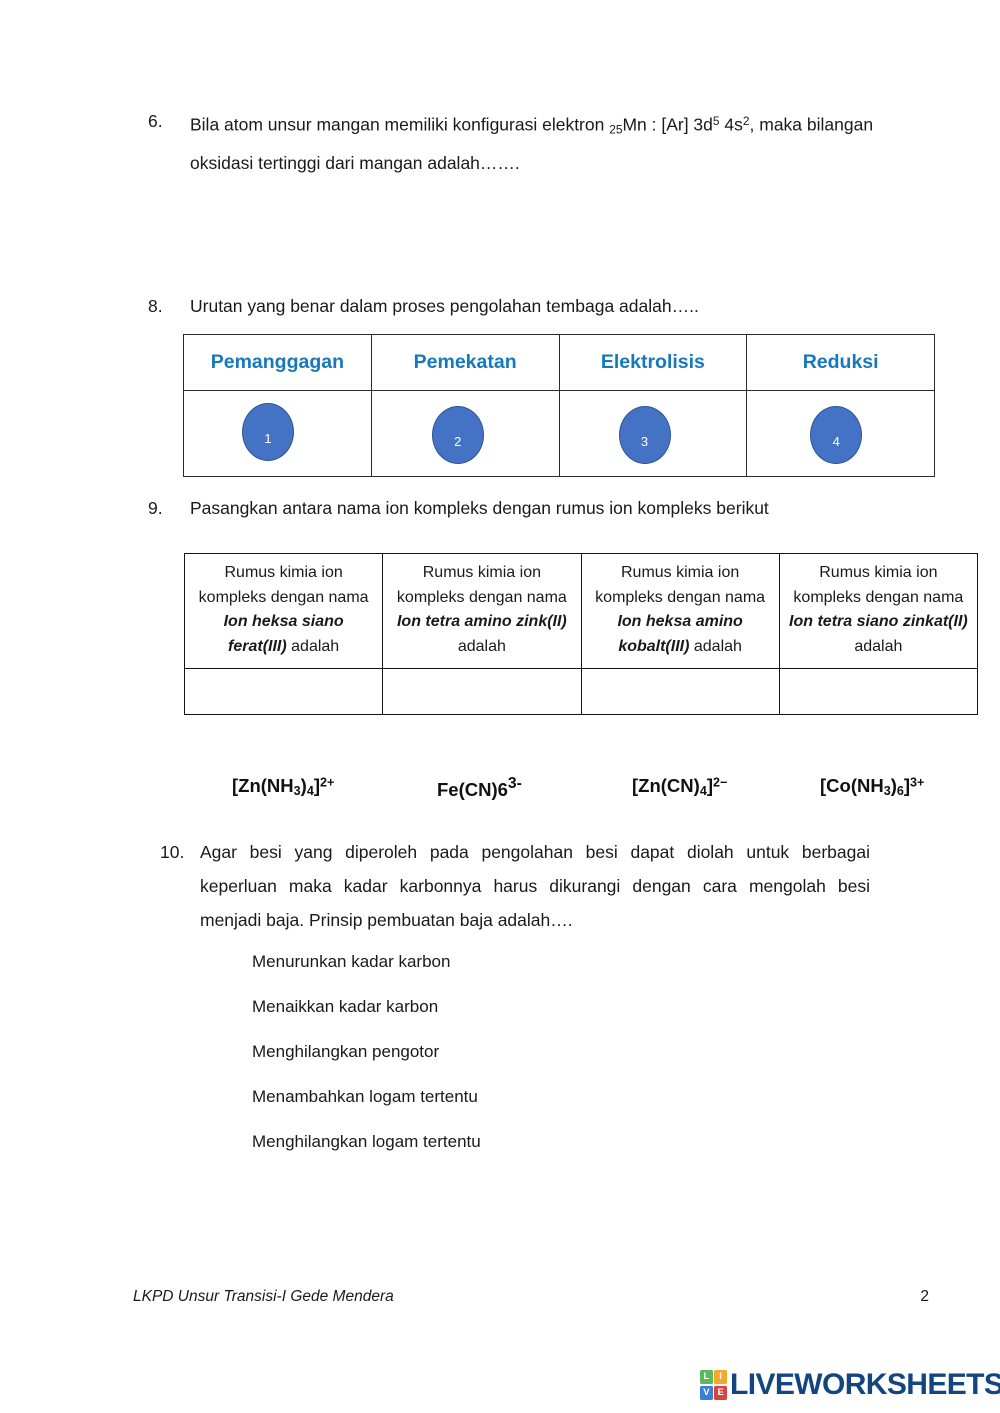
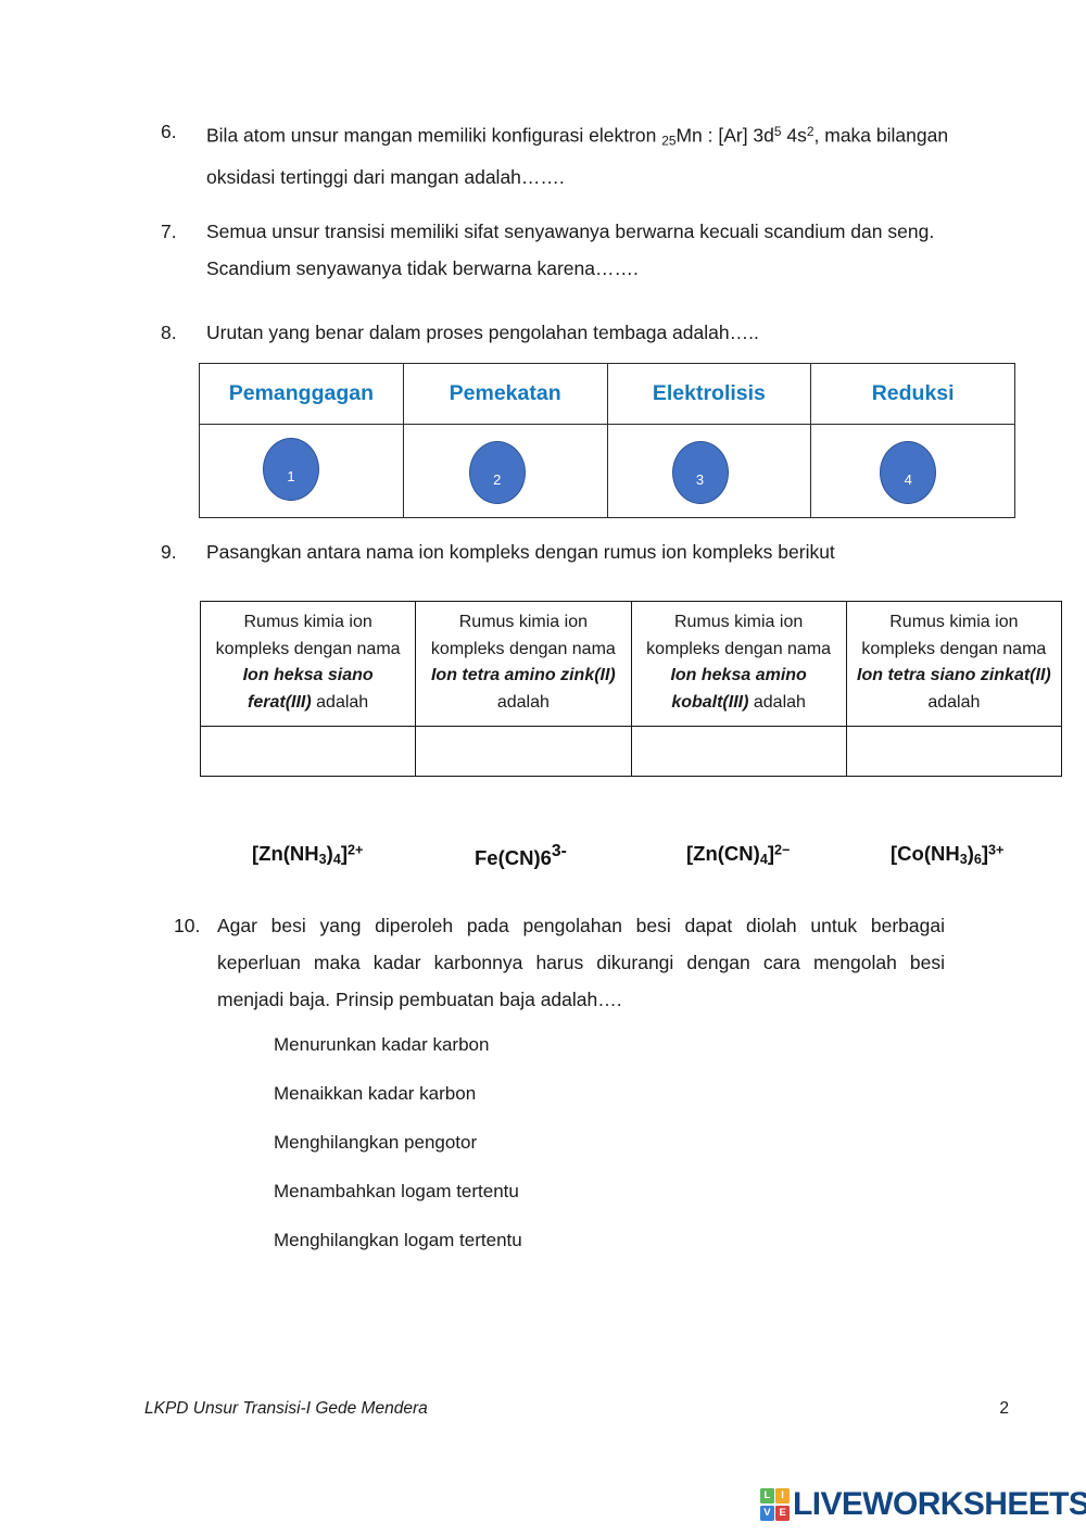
  6.
  Bila atom unsur mangan memiliki konfigurasi elektron 25Mn : [Ar] 3d5 4s2, maka bilangan oksidasi tertinggi dari mangan adalah…….
+ 7.
+ Semua unsur transisi memiliki sifat senyawanya berwarna kecuali scandium dan seng. Scandium senyawanya tidak berwarna karena…….
  8.
  Urutan yang benar dalam proses pengolahan tembaga adalah…..
  Pemanggagan	Pemekatan	Elektrolisis	Reduksi
  1	2	3	4
  9.
  Pasangkan antara nama ion kompleks dengan rumus ion kompleks berikut
  Rumus kimia ion kompleks dengan nama Ion heksa siano ferat(III) adalah	Rumus kimia ion kompleks dengan nama Ion tetra amino zink(II) adalah	Rumus kimia ion kompleks dengan nama Ion heksa amino kobalt(III) adalah	Rumus kimia ion kompleks dengan nama Ion tetra siano zinkat(II) adalah
  [Zn(NH3)4]2+
  Fe(CN)63-
  [Zn(CN)4]2−
  [Co(NH3)6]3+
  10.
  Agar besi yang diperoleh pada pengolahan besi dapat diolah untuk berbagai keperluan maka kadar karbonnya harus dikurangi dengan cara mengolah besi menjadi baja. Prinsip pembuatan baja adalah….
  Menurunkan kadar karbon
  Menaikkan kadar karbon
  Menghilangkan pengotor
  Menambahkan logam tertentu
  Menghilangkan logam tertentu
  LKPD Unsur Transisi-I Gede Mendera
  2
  L
  I
  V
  E
  LIVEWORKSHEETS
